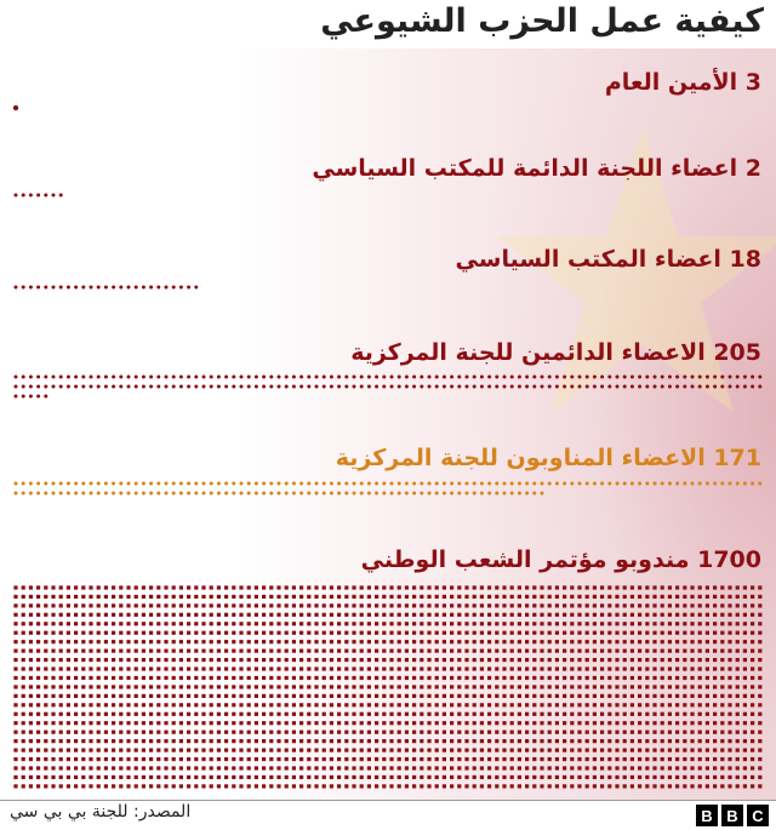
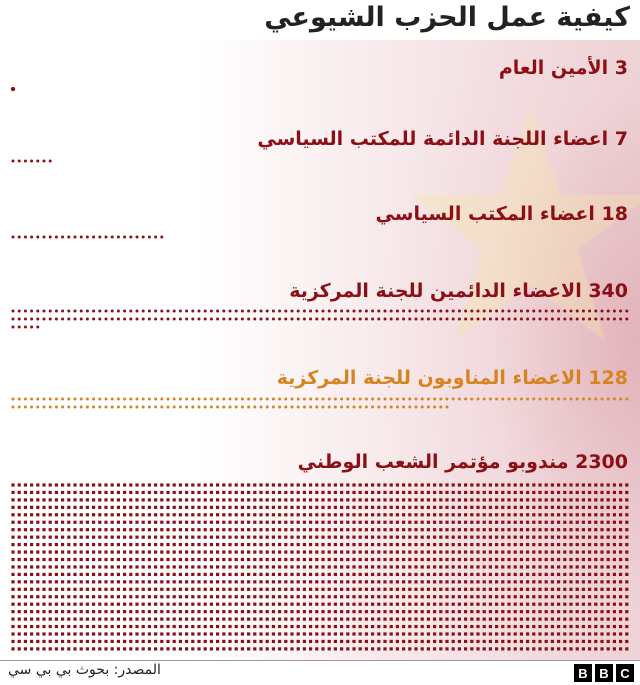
  كيفية عمل الحزب الشيوعي
  3 الأمين العام
- 2 اعضاء اللجنة الدائمة للمكتب السياسي
+ 7 اعضاء اللجنة الدائمة للمكتب السياسي
  18 اعضاء المكتب السياسي
- 205 الاعضاء الدائمين للجنة المركزية
+ 340 الاعضاء الدائمين للجنة المركزية
- 171 الاعضاء المناوبون للجنة المركزية
+ 128 الاعضاء المناوبون للجنة المركزية
- 1700 مندوبو مؤتمر الشعب الوطني
+ 2300 مندوبو مؤتمر الشعب الوطني
- المصدر: للجنة بي بي سي
+ المصدر: بحوث بي بي سي
  B
  B
  C
